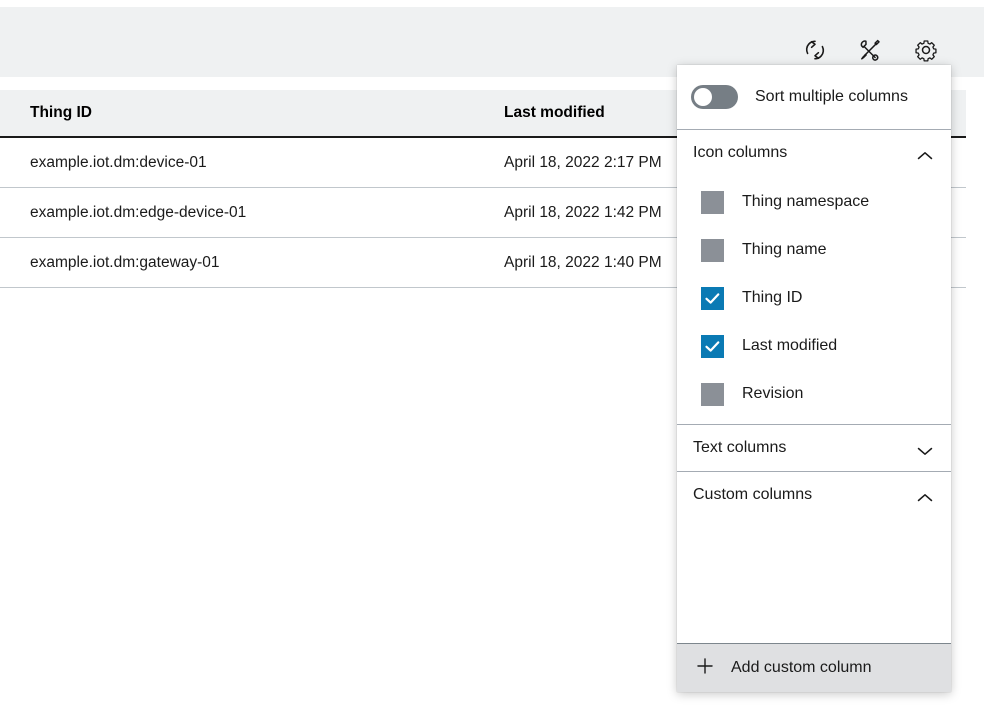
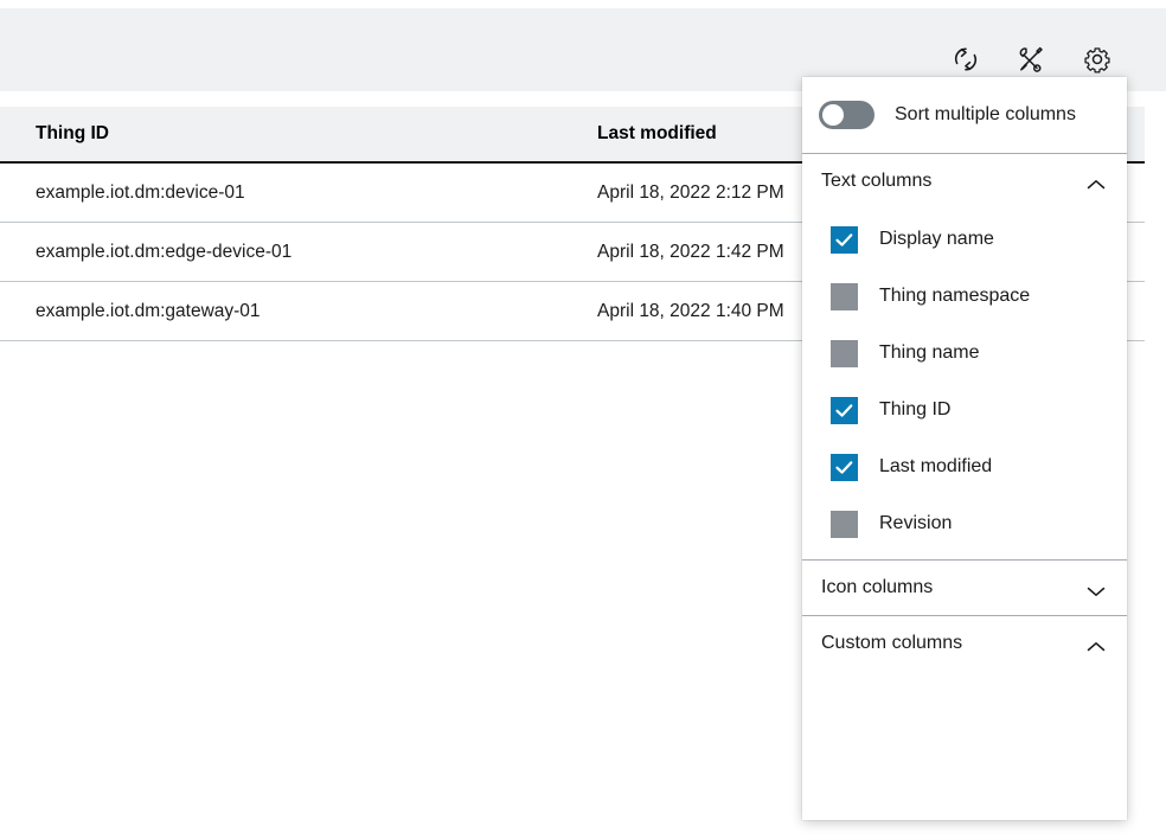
  Thing ID
  Last modified
  example.iot.dm:device-01
- April 18, 2022 2:17 PM
+ April 18, 2022 2:12 PM
  example.iot.dm:edge-device-01
  April 18, 2022 1:42 PM
  example.iot.dm:gateway-01
  April 18, 2022 1:40 PM
  Sort multiple columns
- Icon columns
+ Text columns
+ Display name
  Thing namespace
  Thing name
  Thing ID
  Last modified
  Revision
- Text columns
+ Icon columns
  Custom columns
- Add custom column
